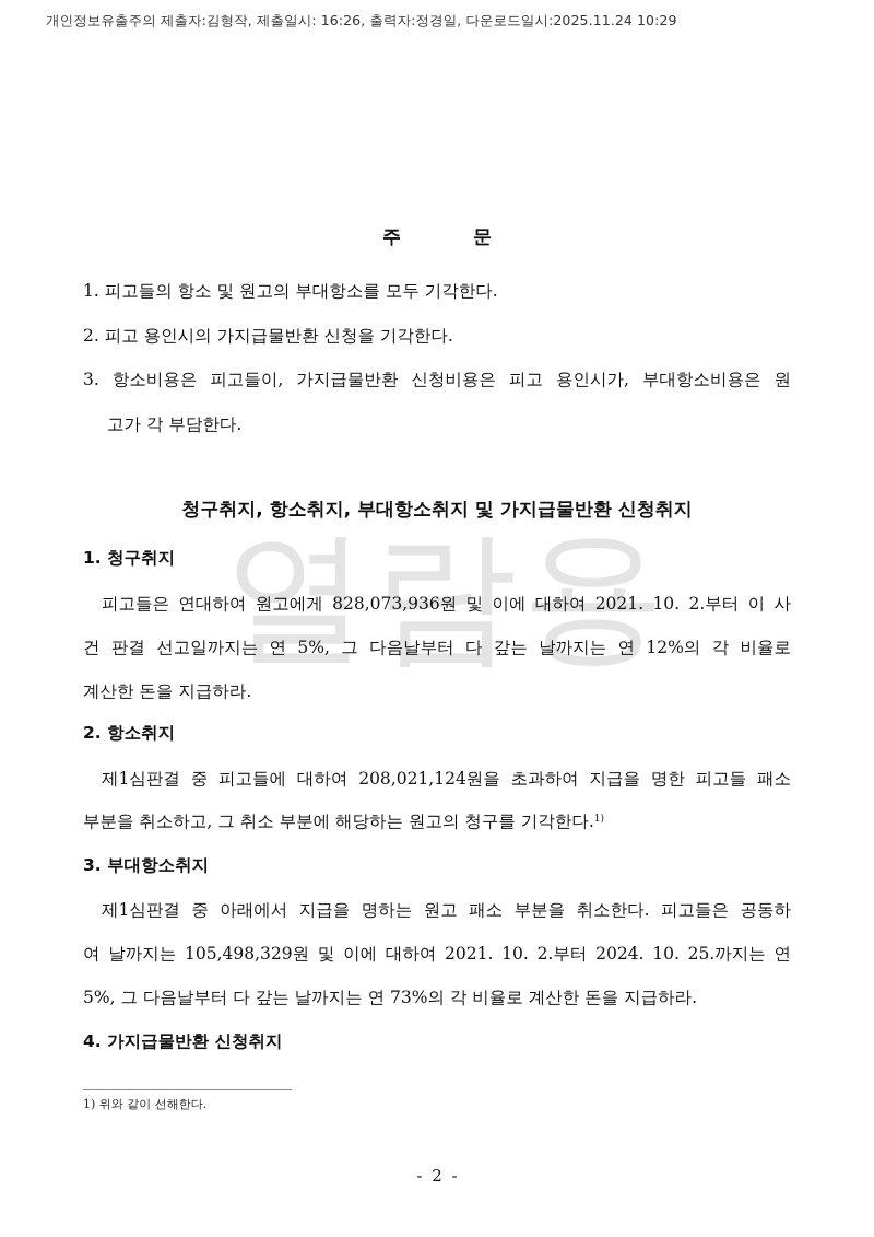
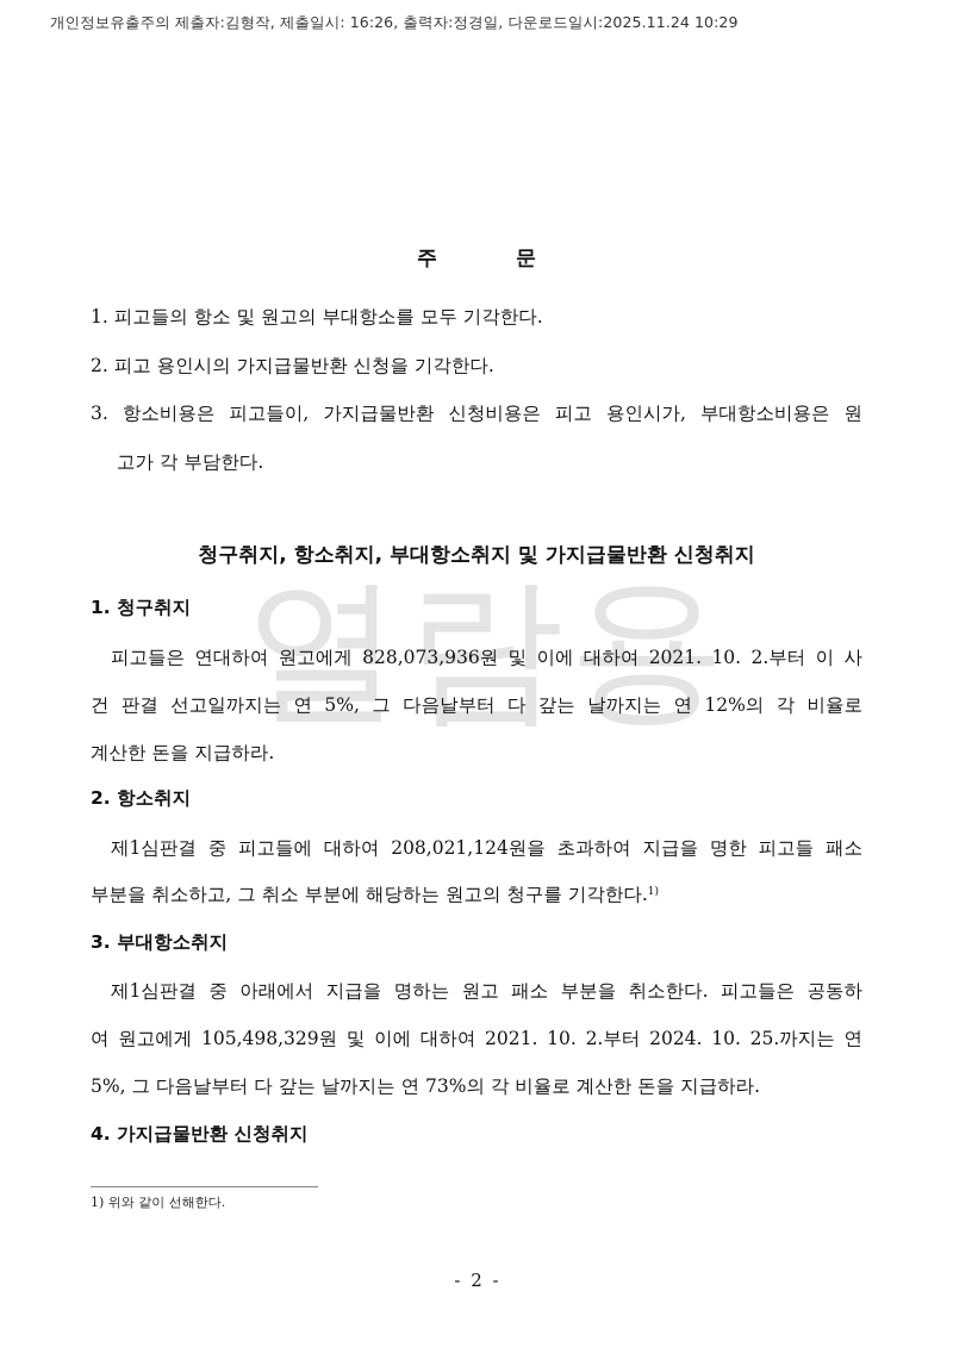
  개인정보유출주의 제출자:김형작, 제출일시: 16:26, 출력자:정경일, 다운로드일시:2025.11.24 10:29
  열람용
  주 문
  1. 피고들의 항소 및 원고의 부대항소를 모두 기각한다.
  2. 피고 용인시의 가지급물반환 신청을 기각한다.
  3. 항소비용은 피고들이, 가지급물반환 신청비용은 피고 용인시가, 부대항소비용은 원
  고가 각 부담한다.
  청구취지, 항소취지, 부대항소취지 및 가지급물반환 신청취지
  1. 청구취지
  피고들은 연대하여 원고에게 828,073,936원 및 이에 대하여 2021. 10. 2.부터 이 사
  건 판결 선고일까지는 연 5%, 그 다음날부터 다 갚는 날까지는 연 12%의 각 비율로
  계산한 돈을 지급하라.
  2. 항소취지
  제1심판결 중 피고들에 대하여 208,021,124원을 초과하여 지급을 명한 피고들 패소
  부분을 취소하고, 그 취소 부분에 해당하는 원고의 청구를 기각한다.1)
  3. 부대항소취지
  제1심판결 중 아래에서 지급을 명하는 원고 패소 부분을 취소한다. 피고들은 공동하
- 여 날까지는 105,498,329원 및 이에 대하여 2021. 10. 2.부터 2024. 10. 25.까지는 연
+ 여 원고에게 105,498,329원 및 이에 대하여 2021. 10. 2.부터 2024. 10. 25.까지는 연
  5%, 그 다음날부터 다 갚는 날까지는 연 73%의 각 비율로 계산한 돈을 지급하라.
  4. 가지급물반환 신청취지
  1) 위와 같이 선해한다.
  - 2 -
